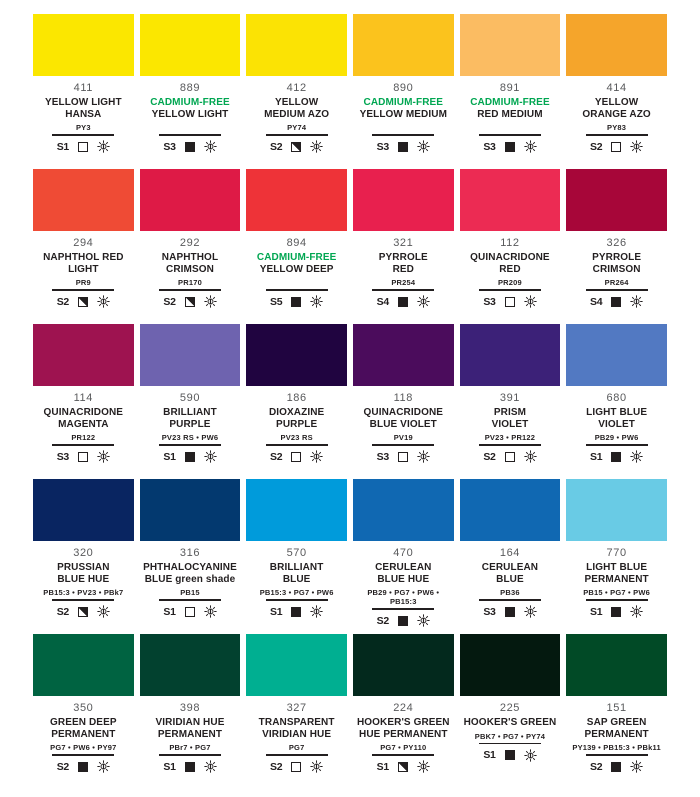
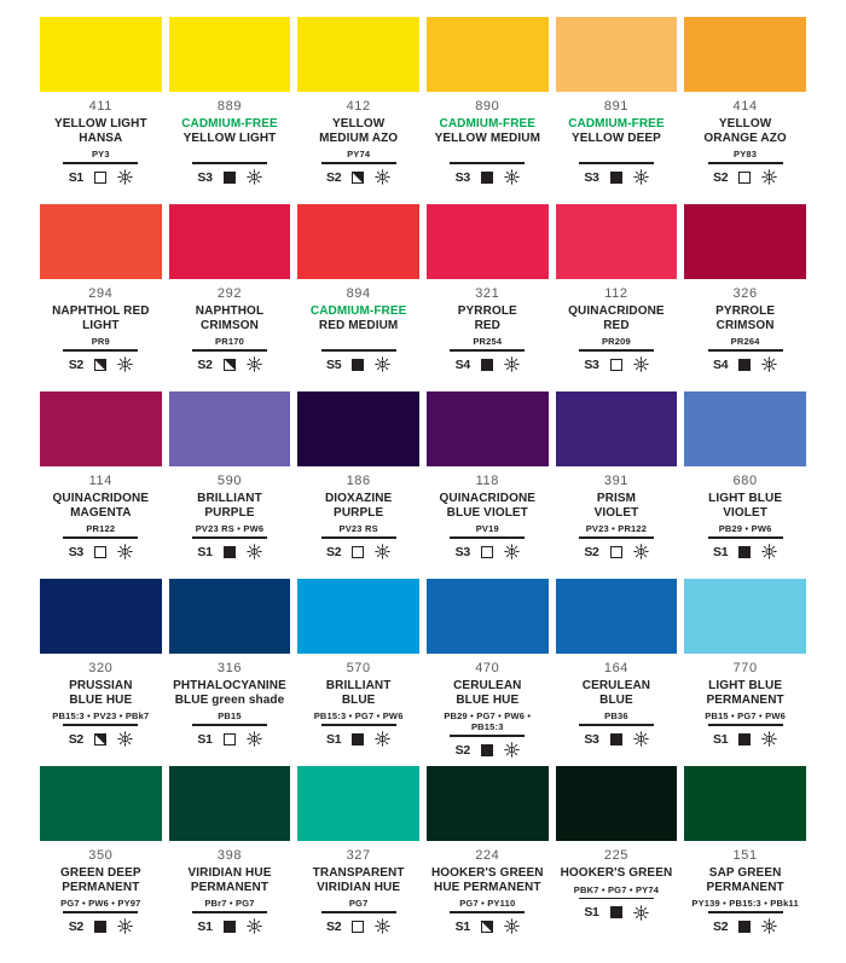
  411
  YELLOW LIGHT
  HANSA
  PY3
  S1
  889
  CADMIUM-FREE
  YELLOW LIGHT
  S3
  412
  YELLOW
  MEDIUM AZO
  PY74
  S2
  890
  CADMIUM-FREE
  YELLOW MEDIUM
  S3
  891
  CADMIUM-FREE
- RED MEDIUM
+ YELLOW DEEP
  S3
  414
  YELLOW
  ORANGE AZO
  PY83
  S2
  294
  NAPHTHOL RED
  LIGHT
  PR9
  S2
  292
  NAPHTHOL
  CRIMSON
  PR170
  S2
  894
  CADMIUM-FREE
- YELLOW DEEP
+ RED MEDIUM
  S5
  321
  PYRROLE
  RED
  PR254
  S4
  112
  QUINACRIDONE
  RED
  PR209
  S3
  326
  PYRROLE
  CRIMSON
  PR264
  S4
  114
  QUINACRIDONE
  MAGENTA
  PR122
  S3
  590
  BRILLIANT
  PURPLE
  PV23 RS • PW6
  S1
  186
  DIOXAZINE
  PURPLE
  PV23 RS
  S2
  118
  QUINACRIDONE
  BLUE VIOLET
  PV19
  S3
  391
  PRISM
  VIOLET
  PV23 • PR122
  S2
  680
  LIGHT BLUE
  VIOLET
  PB29 • PW6
  S1
  320
  PRUSSIAN
  BLUE HUE
  PB15:3 • PV23 • PBk7
  S2
  316
  PHTHALOCYANINE
  BLUE green shade
  PB15
  S1
  570
  BRILLIANT
  BLUE
  PB15:3 • PG7 • PW6
  S1
  470
  CERULEAN
  BLUE HUE
  PB29 • PG7 • PW6 • PB15:3
  S2
  164
  CERULEAN
  BLUE
  PB36
  S3
  770
  LIGHT BLUE
  PERMANENT
  PB15 • PG7 • PW6
  S1
  350
  GREEN DEEP
  PERMANENT
  PG7 • PW6 • PY97
  S2
  398
  VIRIDIAN HUE
  PERMANENT
  PBr7 • PG7
  S1
  327
  TRANSPARENT
  VIRIDIAN HUE
  PG7
  S2
  224
  HOOKER'S GREEN
  HUE PERMANENT
  PG7 • PY110
  S1
  225
  HOOKER'S GREEN
  PBK7 • PG7 • PY74
  S1
  151
  SAP GREEN
  PERMANENT
  PY139 • PB15:3 • PBk11
  S2
